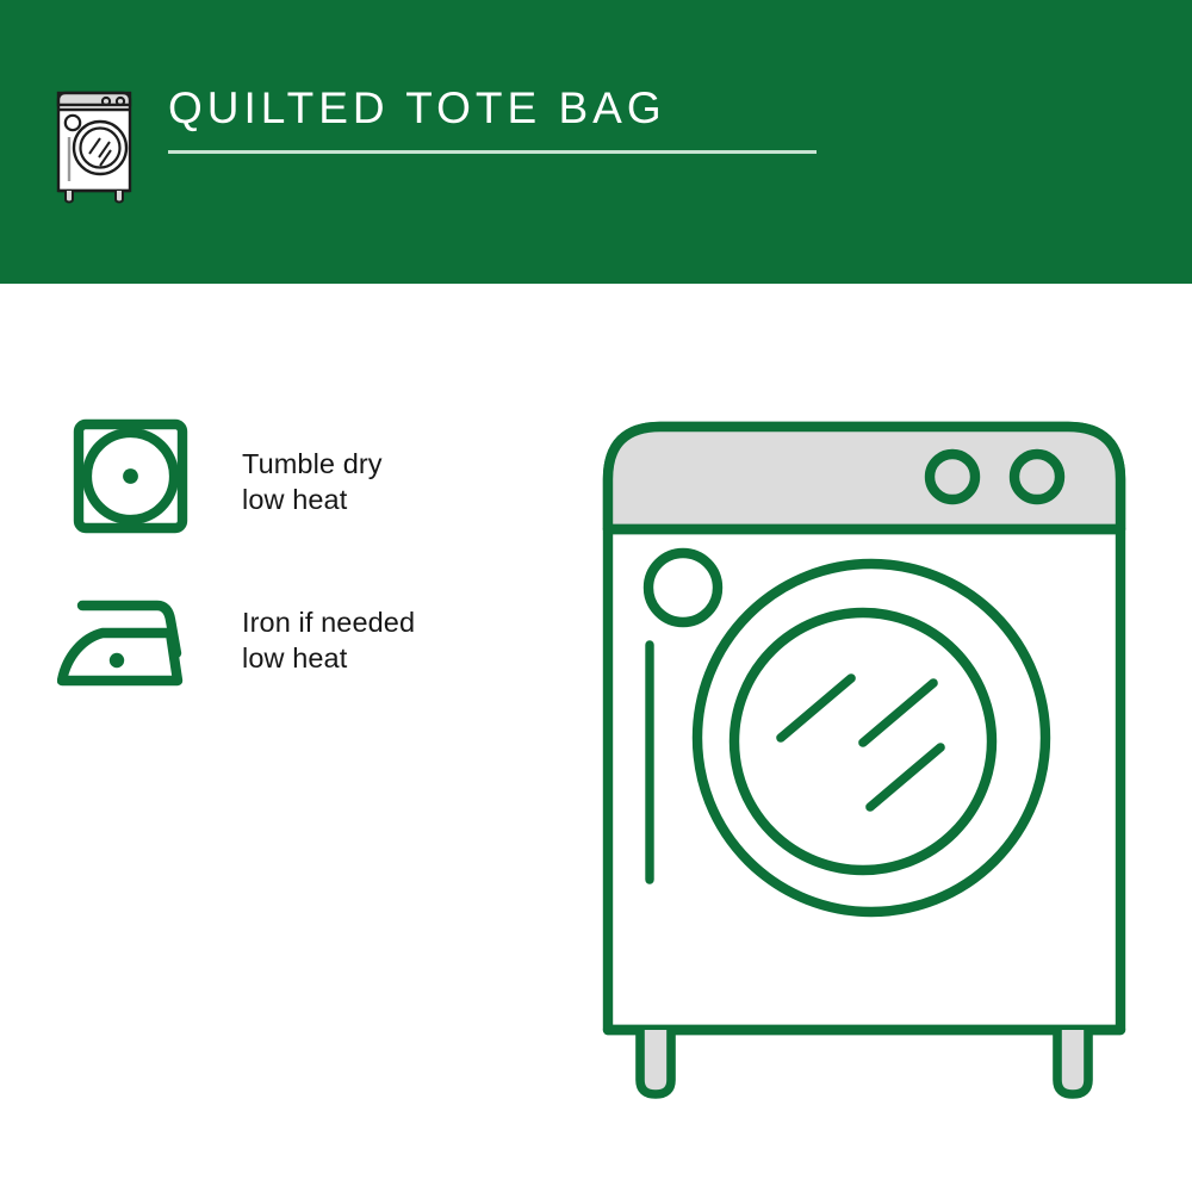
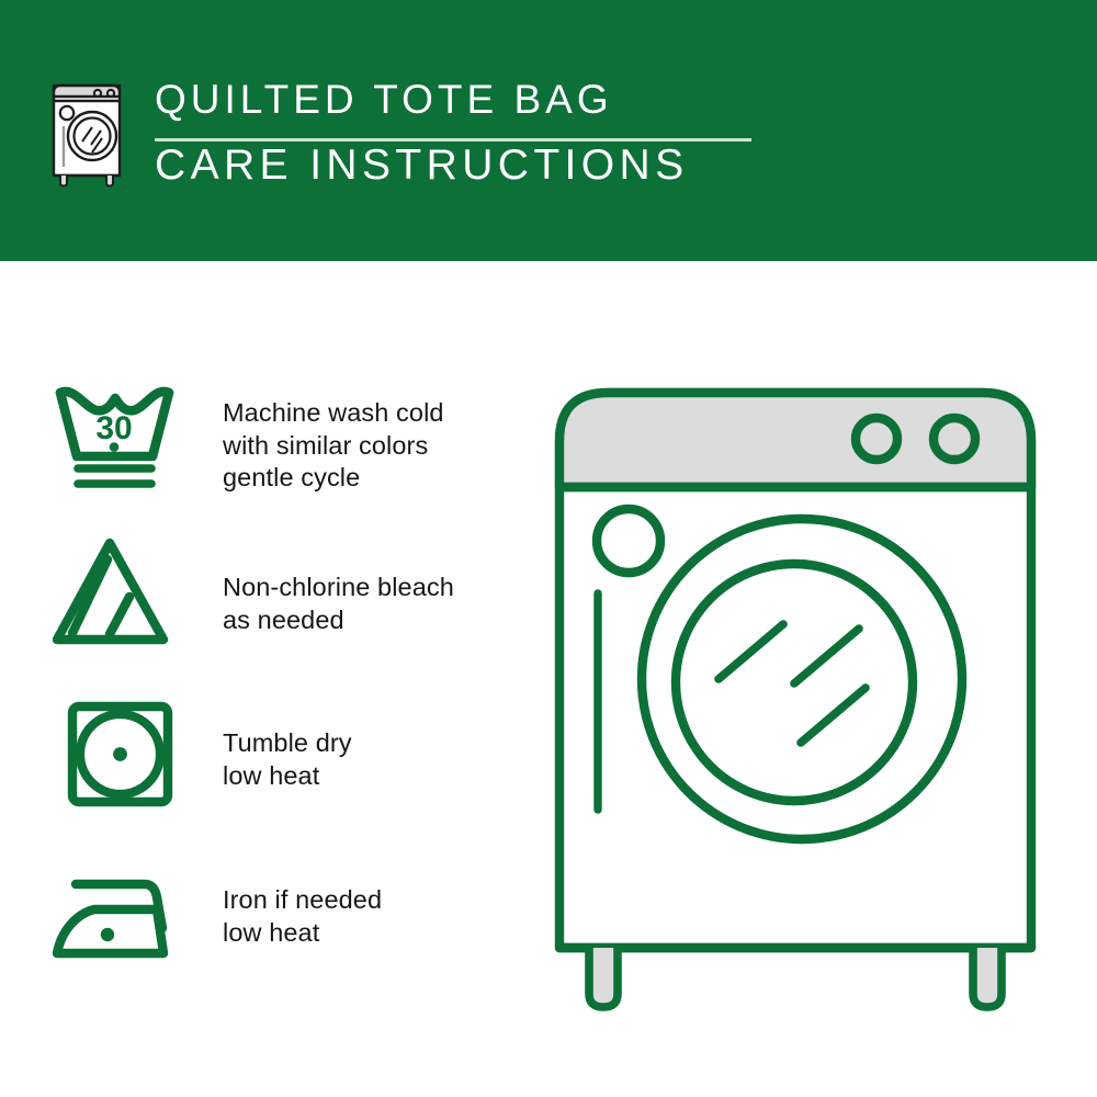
  QUILTED TOTE BAG
+ CARE INSTRUCTIONS
+ 30
+ Machine wash cold
+ with similar colors
+ gentle cycle
+ Non-chlorine bleach
+ as needed
  Tumble dry
  low heat
  Iron if needed
  low heat
